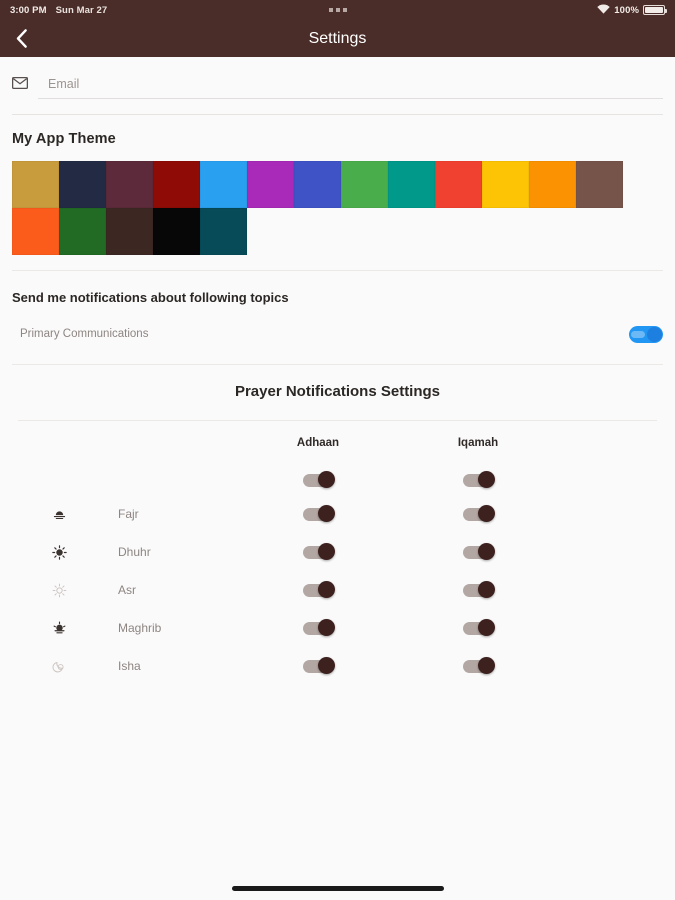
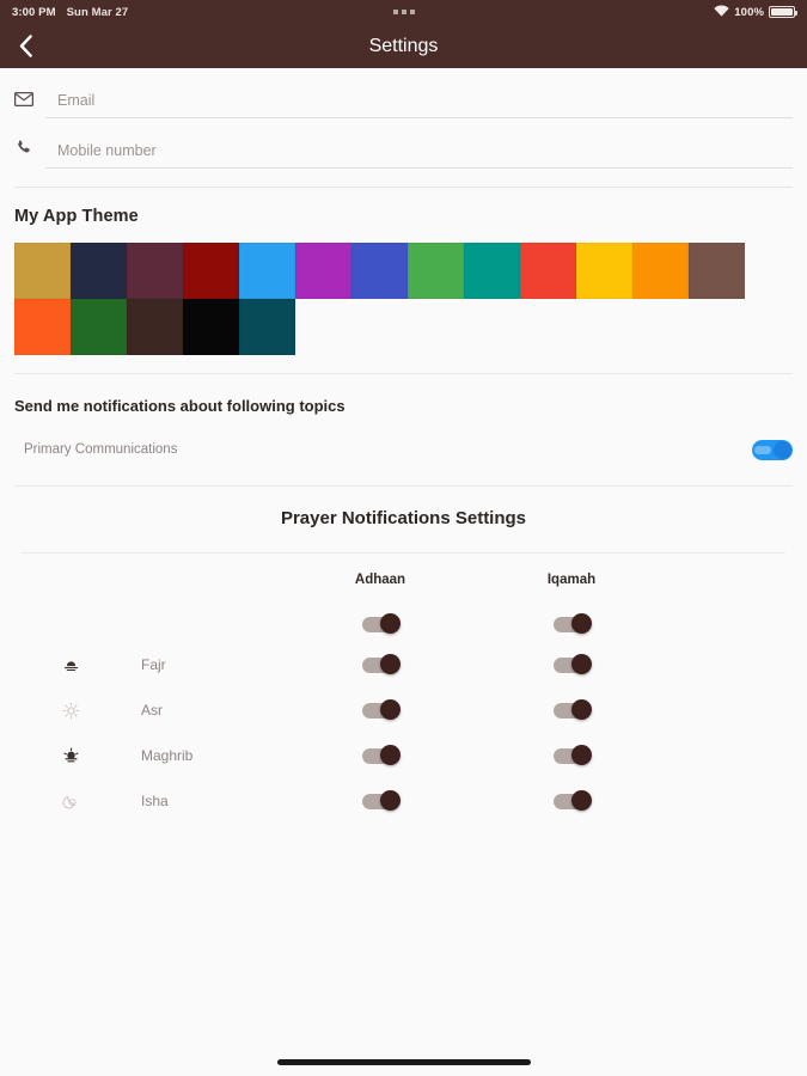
  3:00 PM
  Sun Mar 27
  100%
  Settings
  Email
+ Mobile number
  My App Theme
  Send me notifications about following topics
  Primary Communications
  Prayer Notifications Settings
  Adhaan
  Iqamah
  Fajr
- Dhuhr
  Asr
  Maghrib
  Isha
